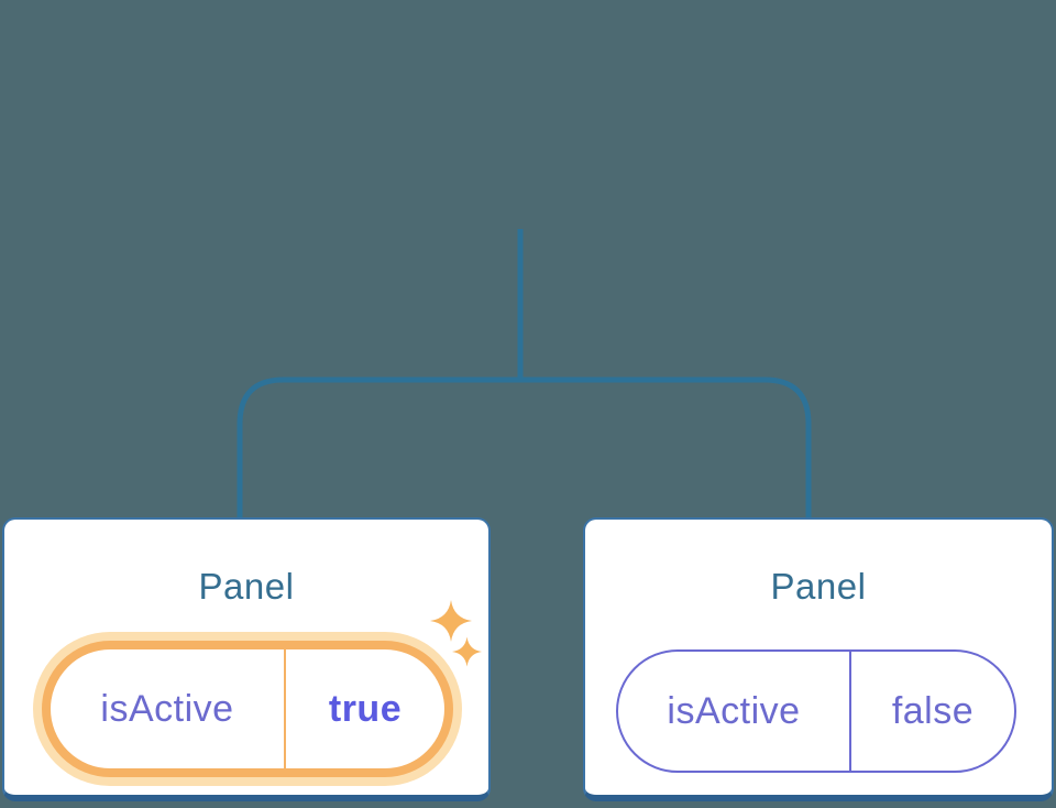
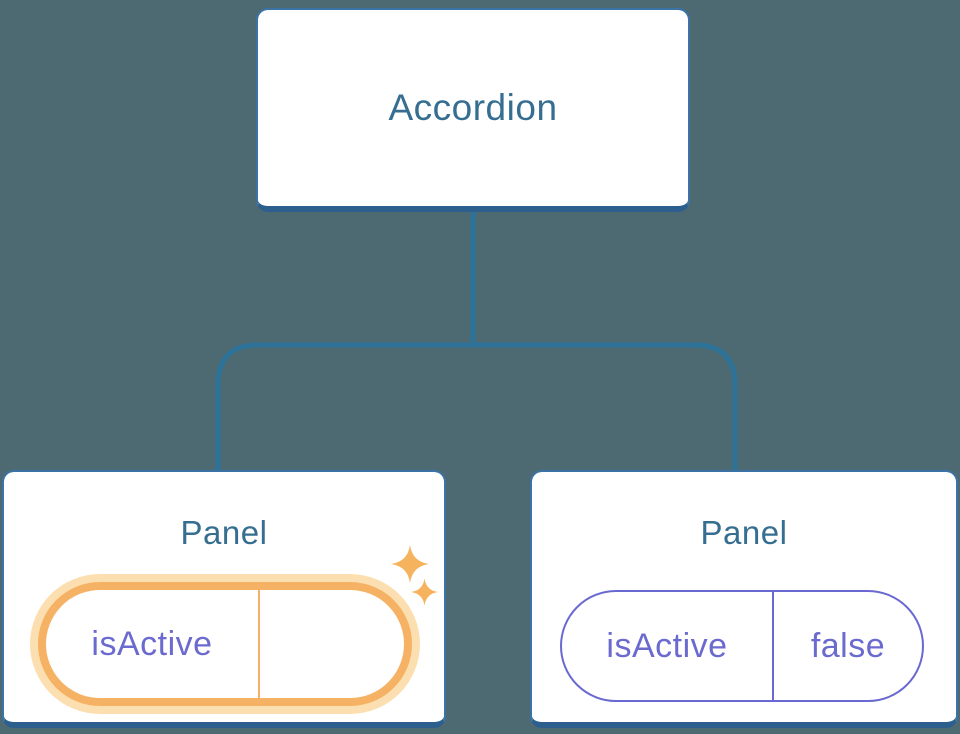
+ Accordion
  Panel
  isActive
- true
  Panel
  isActive
  false
